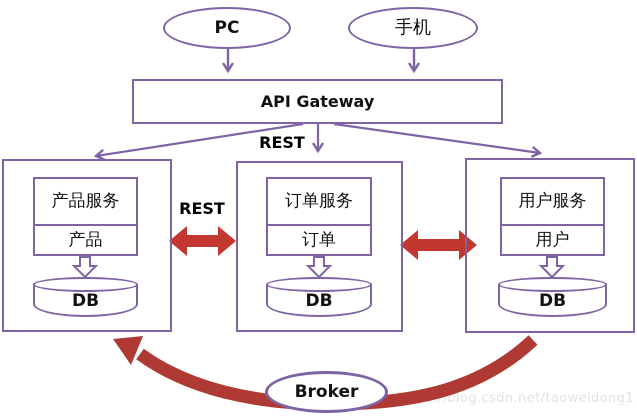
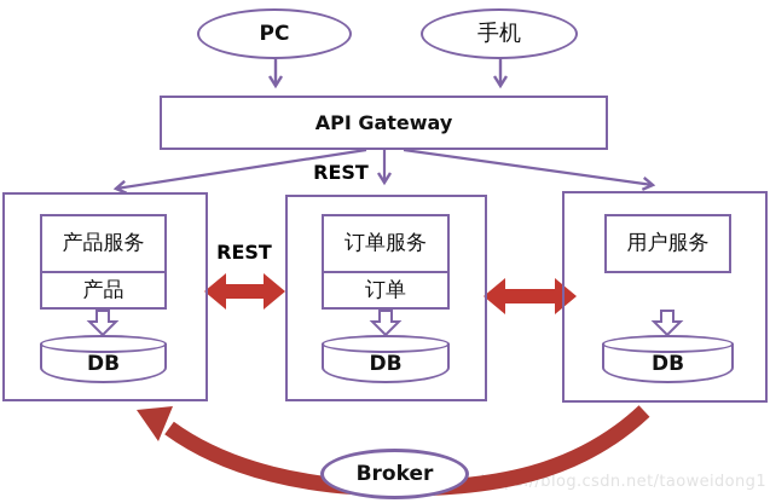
  //blog.csdn.net/taoweidong1
  PC
  手机
  API Gateway
  REST
  REST
  产品服务
  产品
  DB
  订单服务
  订单
  DB
  用户服务
- 用户
  DB
  Broker
